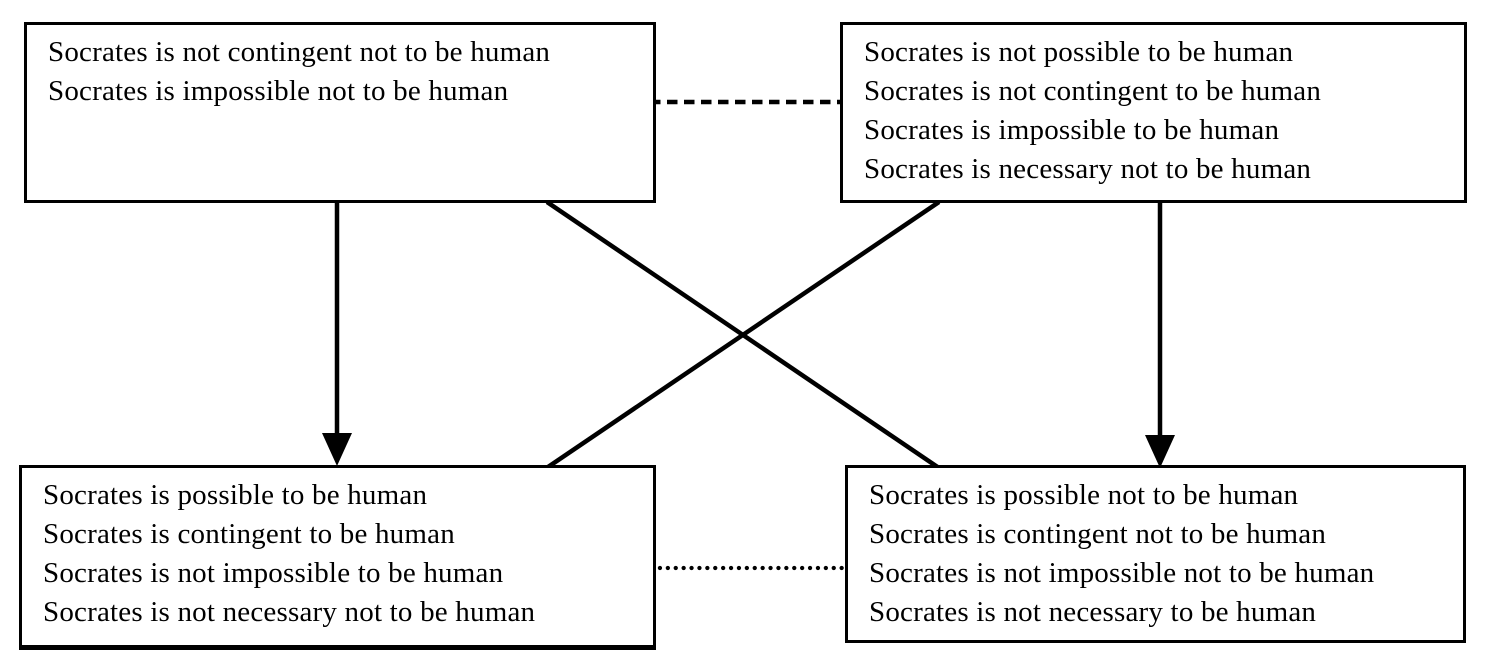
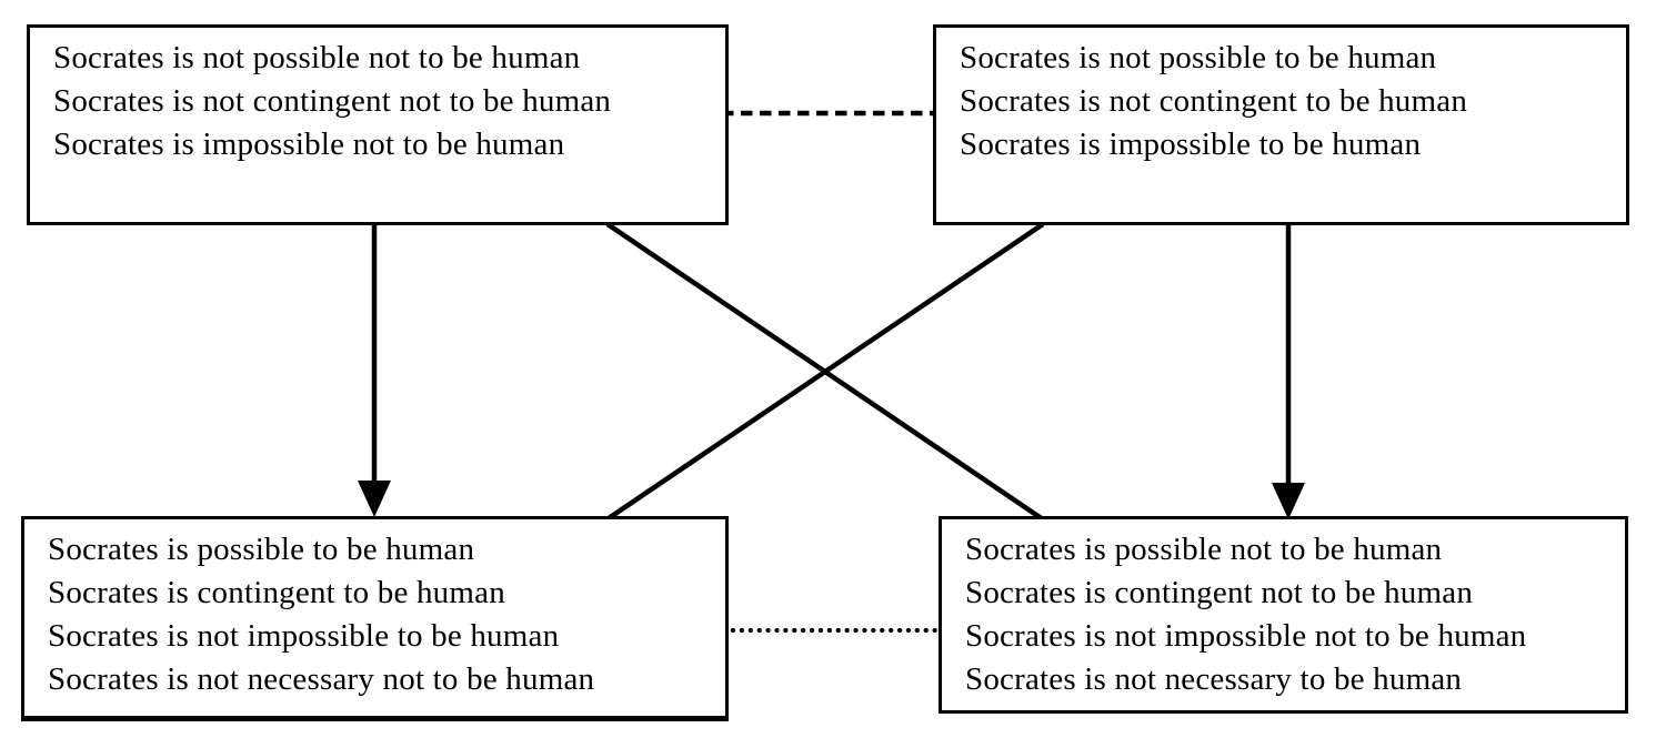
+ Socrates is not possible not to be human
  Socrates is not contingent not to be human
  Socrates is impossible not to be human
  Socrates is not possible to be human
  Socrates is not contingent to be human
  Socrates is impossible to be human
- Socrates is necessary not to be human
  Socrates is possible to be human
  Socrates is contingent to be human
  Socrates is not impossible to be human
  Socrates is not necessary not to be human
  Socrates is possible not to be human
  Socrates is contingent not to be human
  Socrates is not impossible not to be human
  Socrates is not necessary to be human
